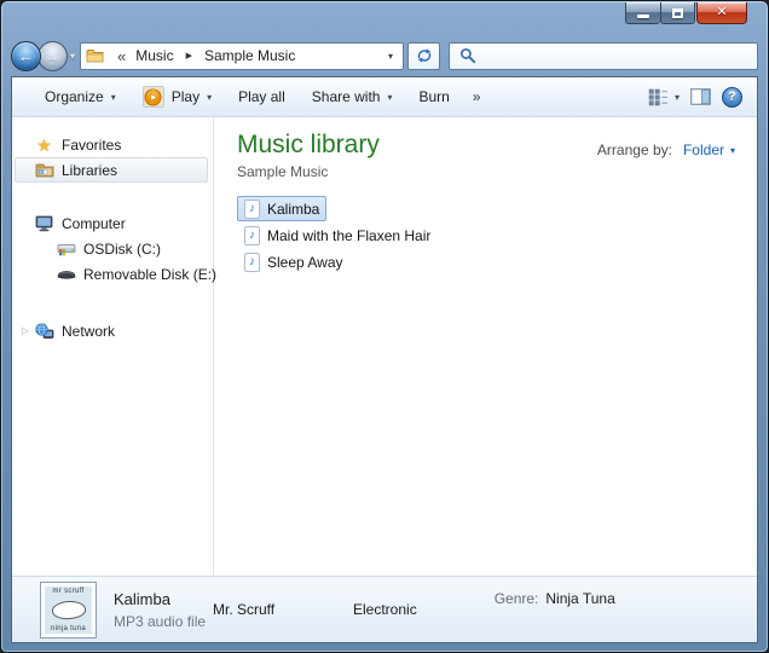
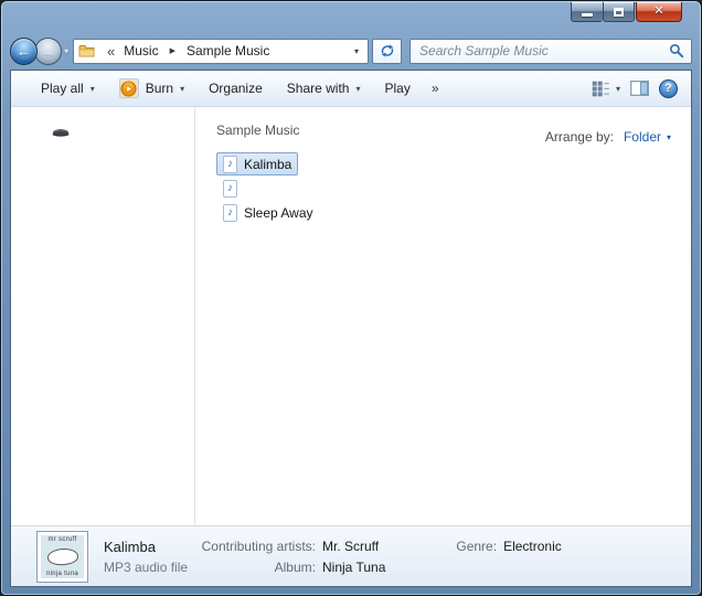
  ✕
  ←
  →
  ▾
  «
  Music
  Sample Music
  ▾
+ Search Sample Music
- Organize
+ Play all
  ▾
- Play
+ Burn
  ▾
- Play all
+ Organize
  Share with
  ▾
- Burn
+ Play
  »
  ▾
  ?
- ★
- Favorites
- Libraries
- Computer
- OSDisk (C:)
- Removable Disk (E:)
- ▷
- Network
- Music library
  Sample Music
  Arrange by:
  Folder
  ▾
  ♪
  Kalimba
  ♪
- Maid with the Flaxen Hair
  ♪
  Sleep Away
  Kalimba
  MP3 audio file
+ Contributing artists:
  Mr. Scruff
+ Album:
- Electronic
+ Ninja Tuna
  Genre:
- Ninja Tuna
+ Electronic
